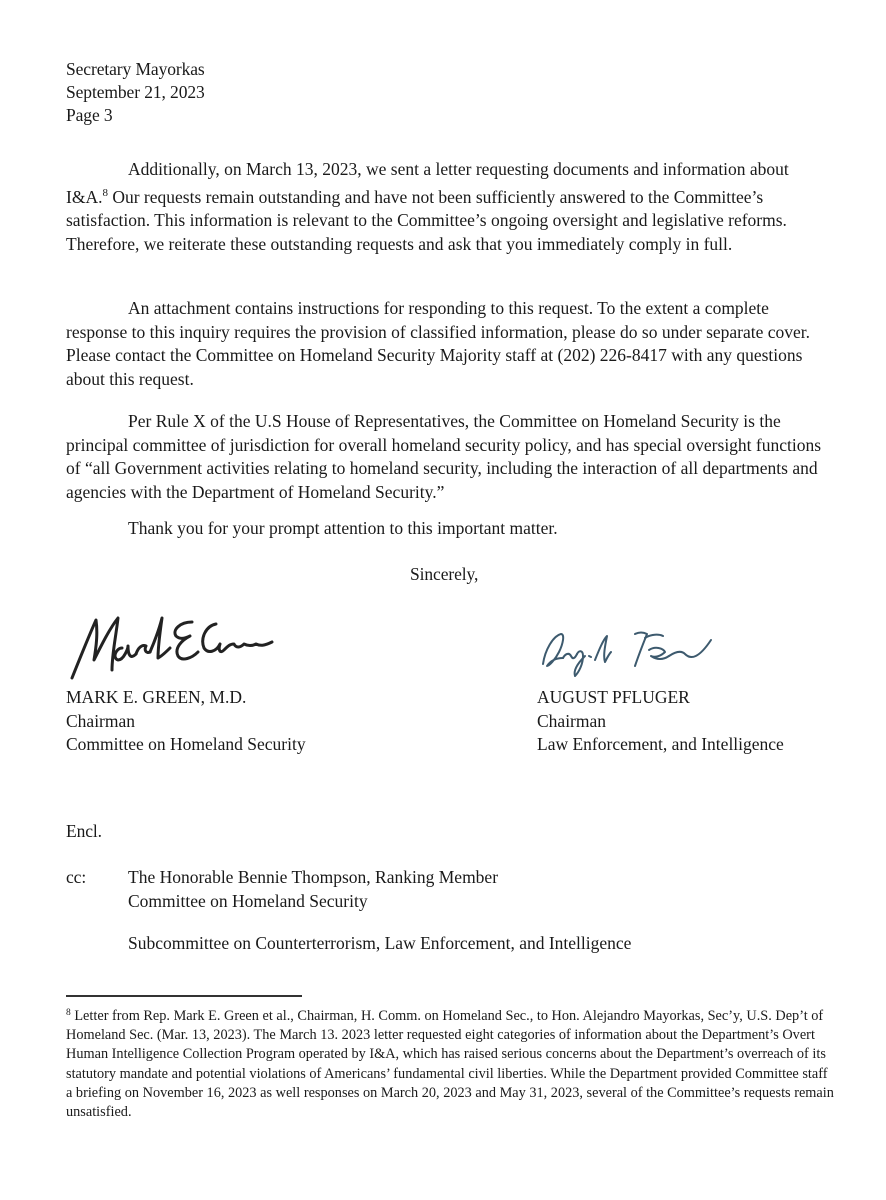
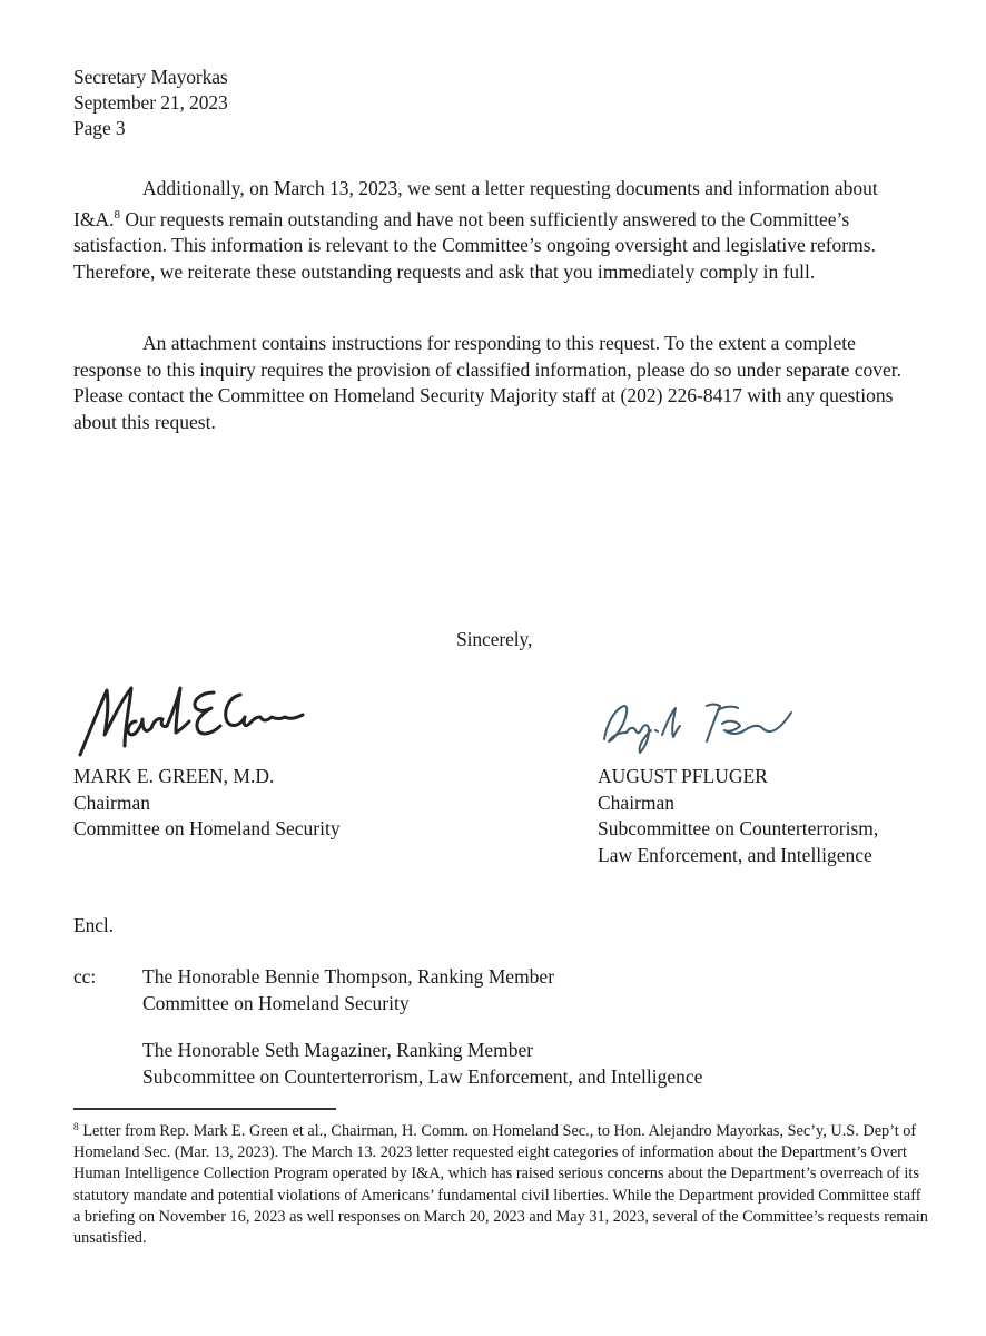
  Secretary Mayorkas
  September 21, 2023
  Page 3
  Additionally, on March 13, 2023, we sent a letter requesting documents and information about I&A.8 Our requests remain outstanding and have not been sufficiently answered to the Committee’s satisfaction. This information is relevant to the Committee’s ongoing oversight and legislative reforms. Therefore, we reiterate these outstanding requests and ask that you immediately comply in full.
  An attachment contains instructions for responding to this request. To the extent a complete response to this inquiry requires the provision of classified information, please do so under separate cover. Please contact the Committee on Homeland Security Majority staff at (202) 226-8417 with any questions about this request.
- Per Rule X of the U.S House of Representatives, the Committee on Homeland Security is the principal committee of jurisdiction for overall homeland security policy, and has special oversight functions of “all Government activities relating to homeland security, including the interaction of all departments and agencies with the Department of Homeland Security.”
- Thank you for your prompt attention to this important matter.
  Sincerely,
  MARK E. GREEN, M.D.
  Chairman
  Committee on Homeland Security
  AUGUST PFLUGER
  Chairman
+ Subcommittee on Counterterrorism,
  Law Enforcement, and Intelligence
  Encl.
  cc:
  The Honorable Bennie Thompson, Ranking Member
  Committee on Homeland Security
+ The Honorable Seth Magaziner, Ranking Member
  Subcommittee on Counterterrorism, Law Enforcement, and Intelligence
  8 Letter from Rep. Mark E. Green et al., Chairman, H. Comm. on Homeland Sec., to Hon. Alejandro Mayorkas, Sec’y, U.S. Dep’t of Homeland Sec. (Mar. 13, 2023). The March 13. 2023 letter requested eight categories of information about the Department’s Overt Human Intelligence Collection Program operated by I&A, which has raised serious concerns about the Department’s overreach of its statutory mandate and potential violations of Americans’ fundamental civil liberties. While the Department provided Committee staff a briefing on November 16, 2023 as well responses on March 20, 2023 and May 31, 2023, several of the Committee’s requests remain unsatisfied.
